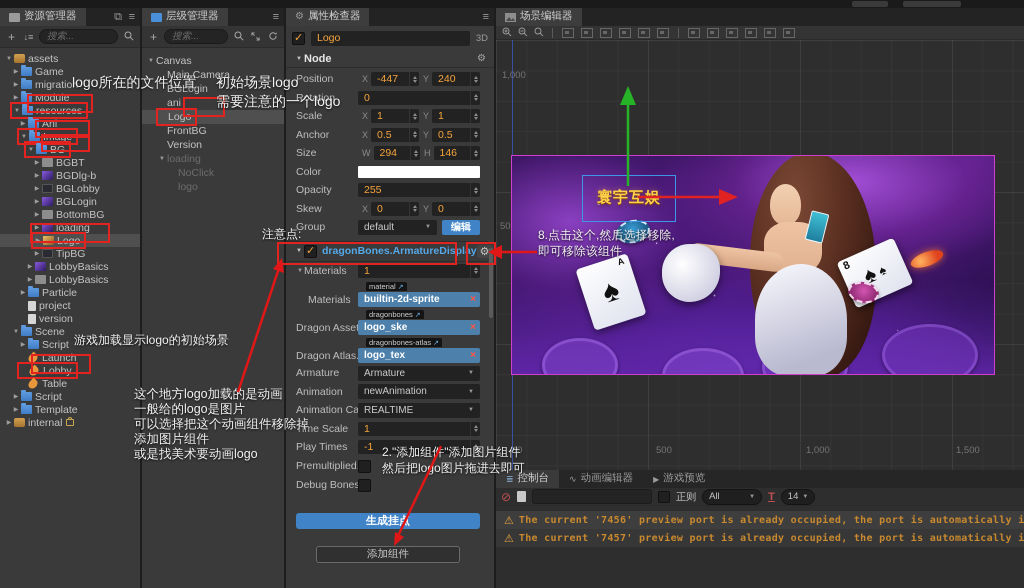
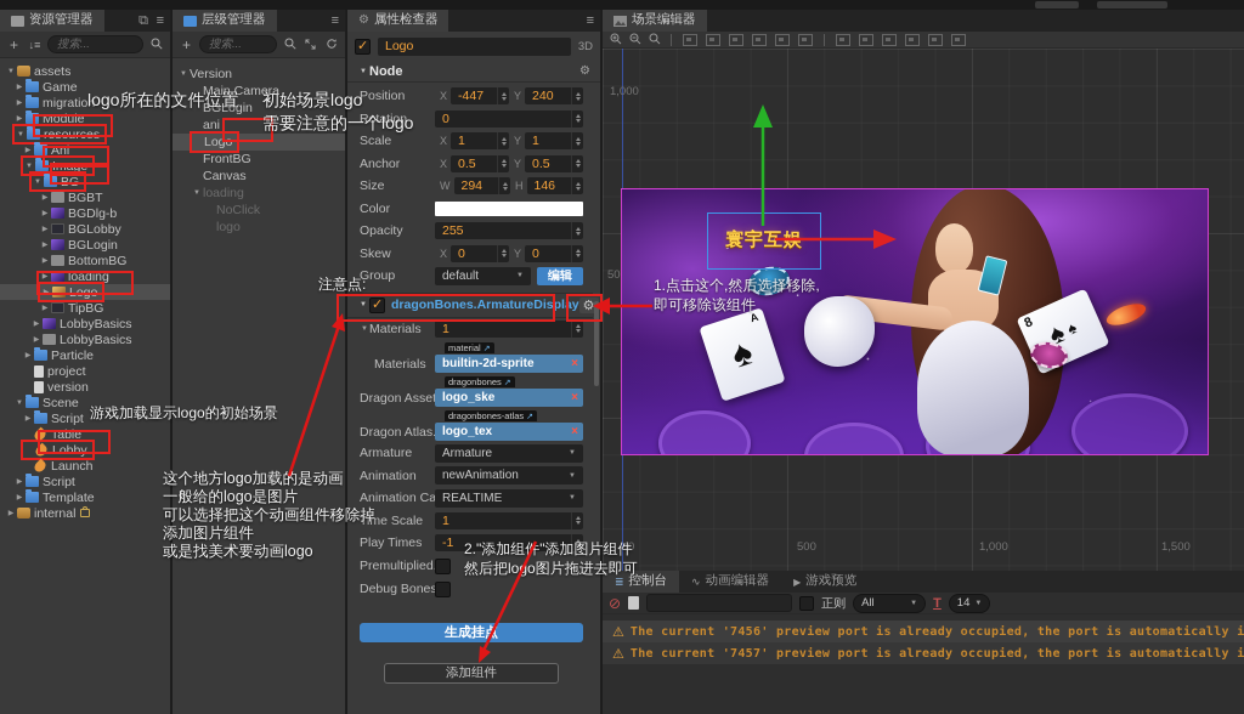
  资源管理器
  ⧉
  ≡
  +
  ↓≡
  搜索...
  assets
  Game
  migration
  Module
  resources
  Ani
  Image
  BG
  BGBT
  BGDlg-b
  BGLobby
  BGLogin
  BottomBG
  loading
  Logo
  TipBG
  LobbyBasics
  LobbyBasics
  Particle
  project
  version
  Scene
  Script
- Launch
+ Table
  Lobby
- Table
+ Launch
  Script
  Template
  internal
  层级管理器
  ≡
  +
  搜索...
- Canvas
+ Version
  Main Camera
  BGLogin
  ani
  Logo
  FrontBG
- Version
+ Canvas
  loading
  NoClick
  logo
  ⚙
  属性检查器
  ≡
  Logo
  3D
  Node
  ⚙
  Position
  X
  -447
  Y
  240
  Rotation
  0
  Scale
  X
  1
  Y
  1
  Anchor
  X
  0.5
  Y
  0.5
  Size
  W
  294
  H
  146
  Color
  Opacity
  255
  Skew
  X
  0
  Y
  0
  Group
  default
  编辑
  dragonBones.ArmatureDisplay
  ⚙
  Materials
  1
  material
  Materials
  builtin-2d-sprite
  ×
  dragonbones
  Dragon Asse
  logo_ske
  ×
  dragonbones-atlas
  Dragon Atlas
  logo_tex
  ×
  Armature
  Armature
  Animation
  newAnimation
  Animation Ca
  REALTIME
  Time Scale
  1
  Play Times
  -1
  Premultiplied
  Debug Bones
  生成挂
  添加组件
  场景编辑器
  1,000
  0
  500
  1,000
  1,500
  寰宇互
  ≣
  控制台
  ∿
  动画编辑器
  ▶
  游戏预览
  ⊘
  正则
  All
  T
  14
  ⚠
  The current '7456' preview port is already occupied, the port is automatically i
  ⚠
  The current '7457' preview port is already occupied, the port is automatically i
  logo所在的文件位置
  初始场景logo
  需要注意的一个logo
  游戏加载显示logo的初始场景
  注意点:
  这个地方logo加载的是动画
  一般给的logo是图片
  可以选择把这个动画组件移除掉
  添加图片组件
  或是找美术要动画logo
- 8.点击这个,然后选择移除,
+ 1.点击这个,然后选择移除,
  即可移除该组件
  2."添加组"添加图片组件
  然后把loo图片拖进去即可
